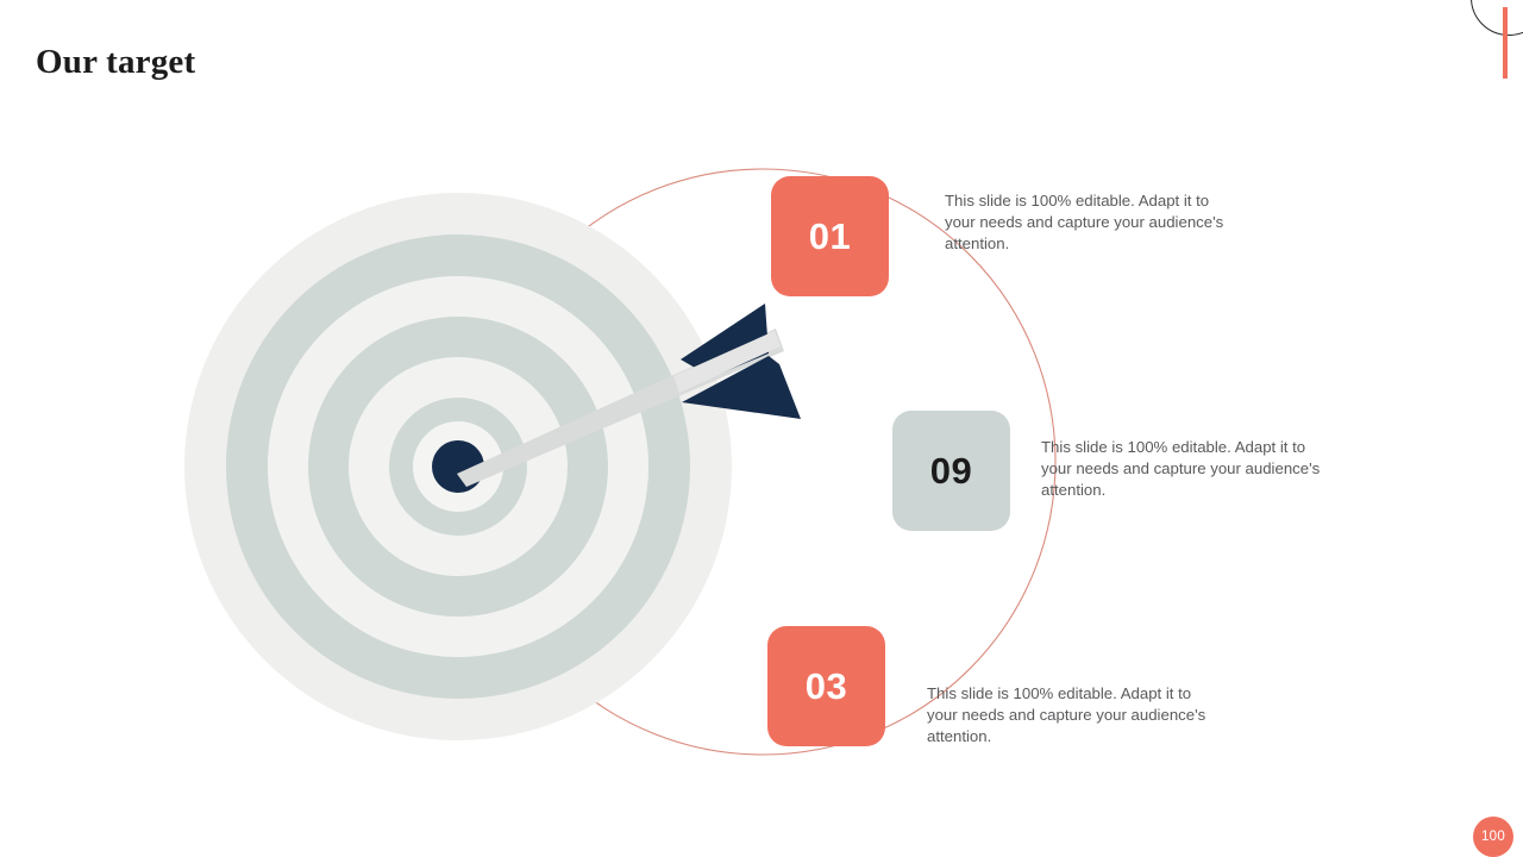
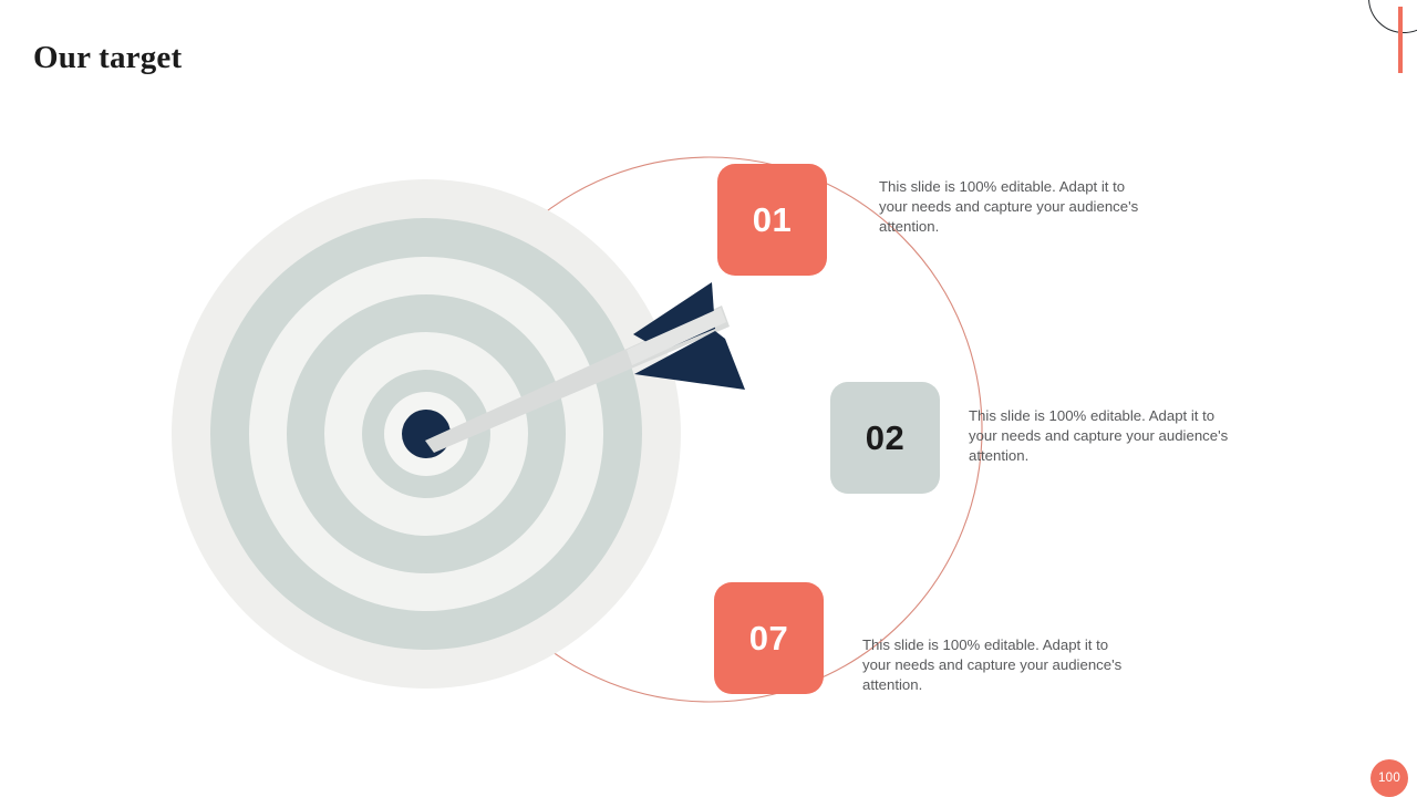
  Our target
  01
- 09
+ 02
- 03
+ 07
  This slide is 100% editable. Adapt it to your needs and capture your audience's attention.
  This slide is 100% editable. Adapt it to your needs and capture your audience's attention.
  This slide is 100% editable. Adapt it to your needs and capture your audience's attention.
  100
